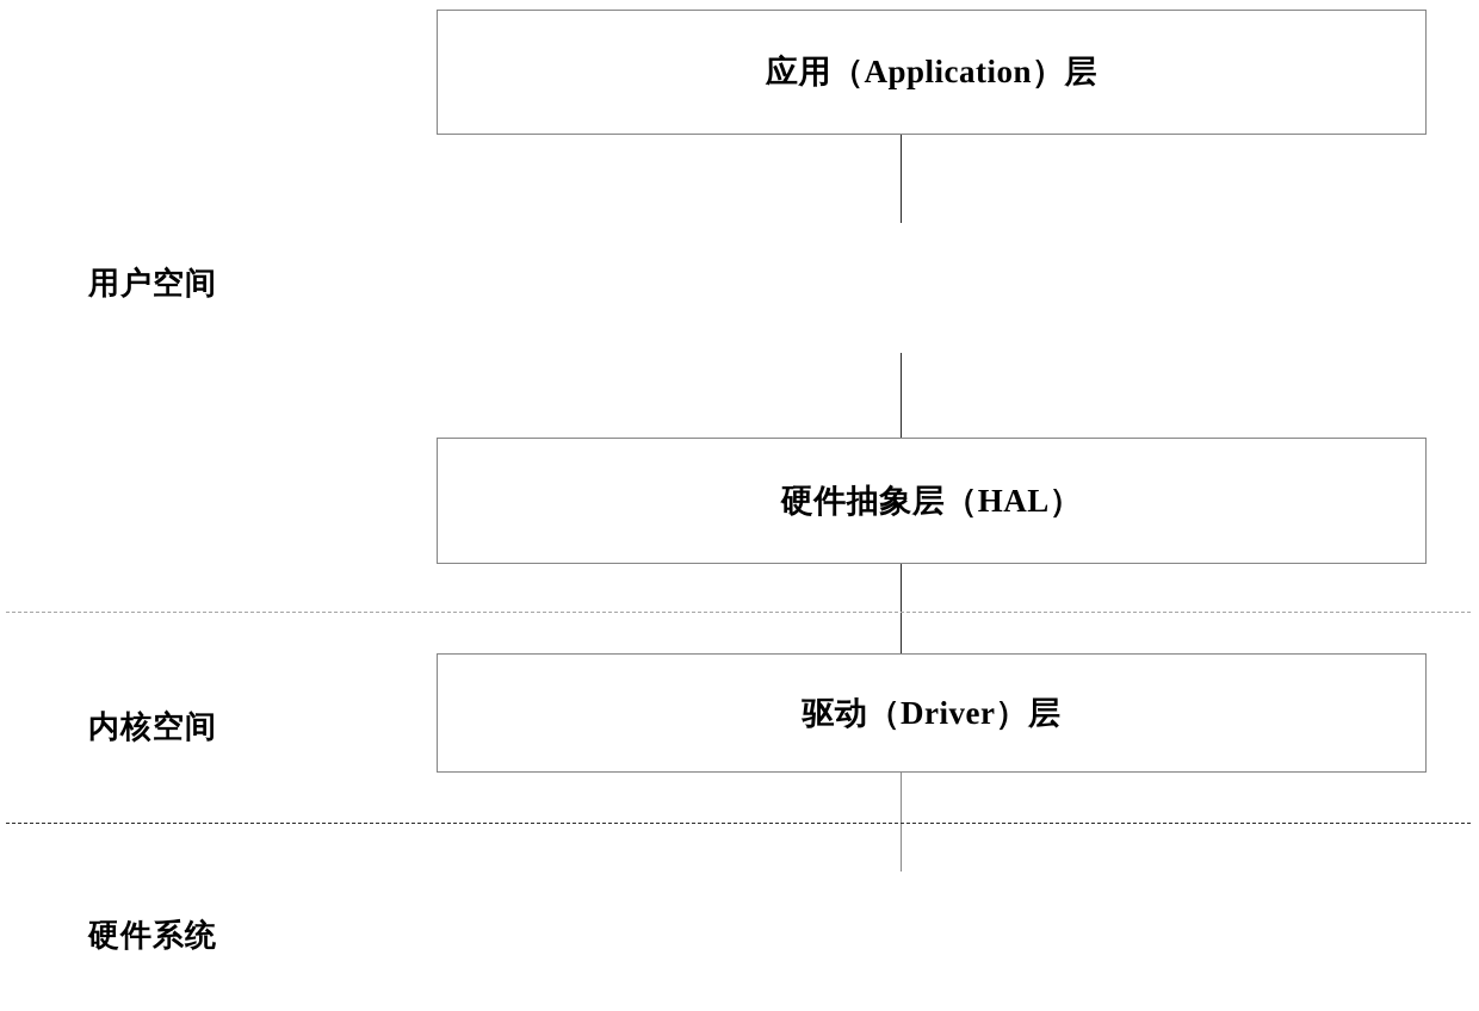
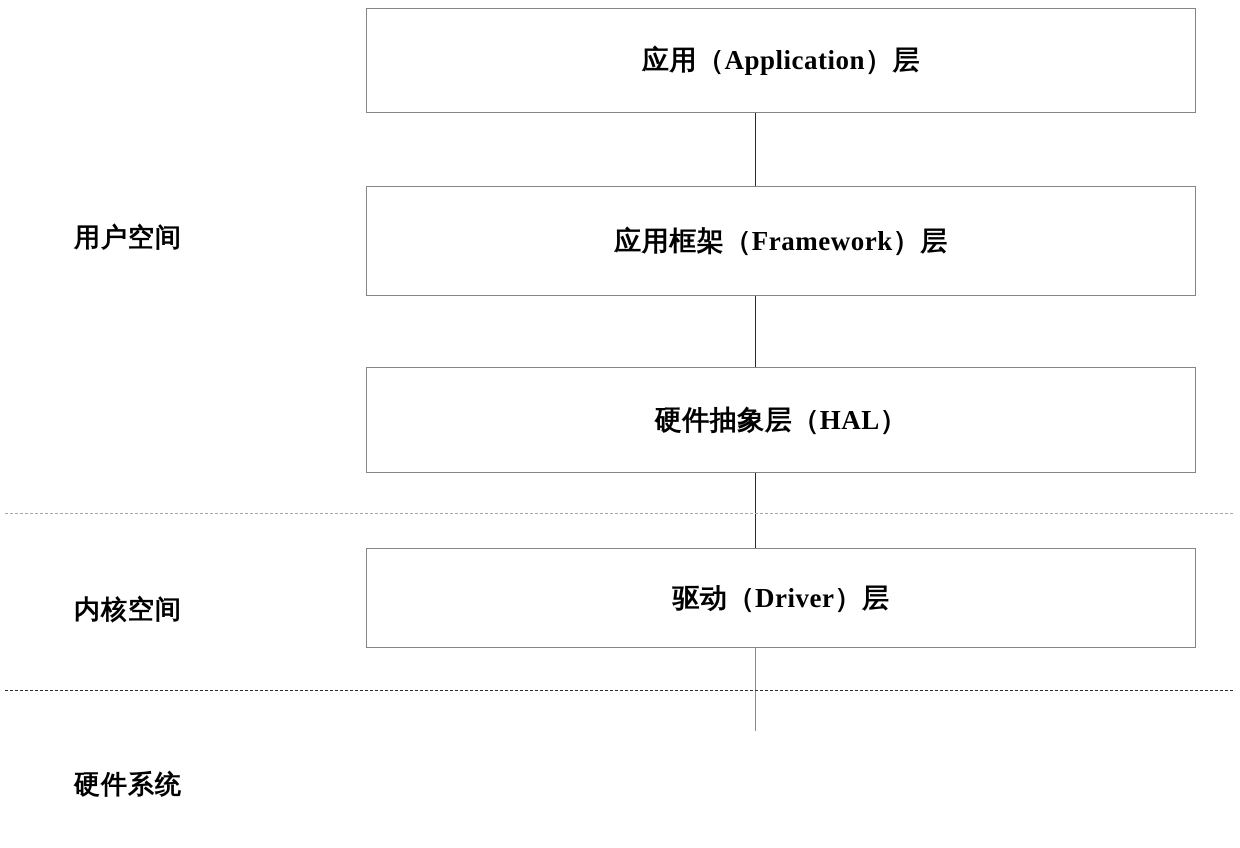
  应用（Application）层
+ 应用框架（Framework）层
  硬件抽象层（HAL）
  驱动（Driver）层
  用户空间
  内核空间
  硬件系统
